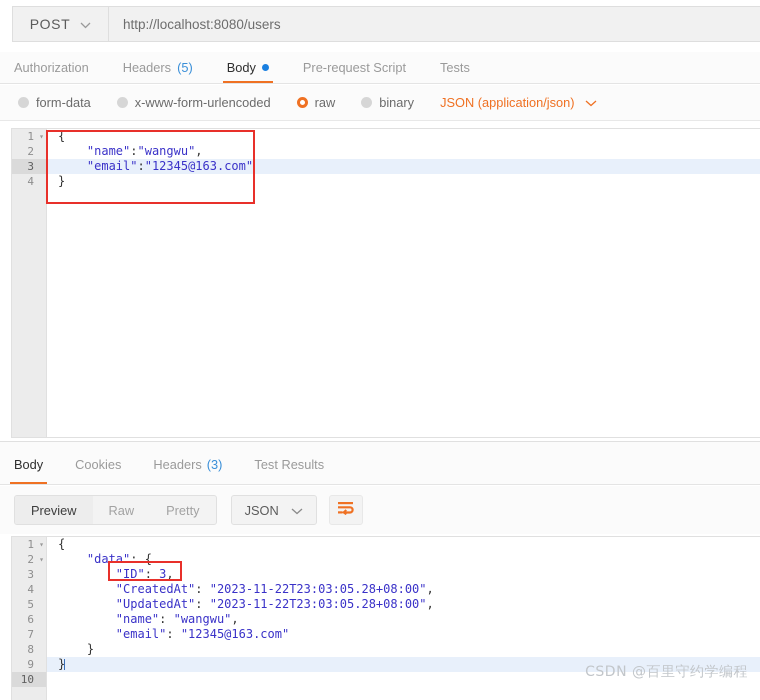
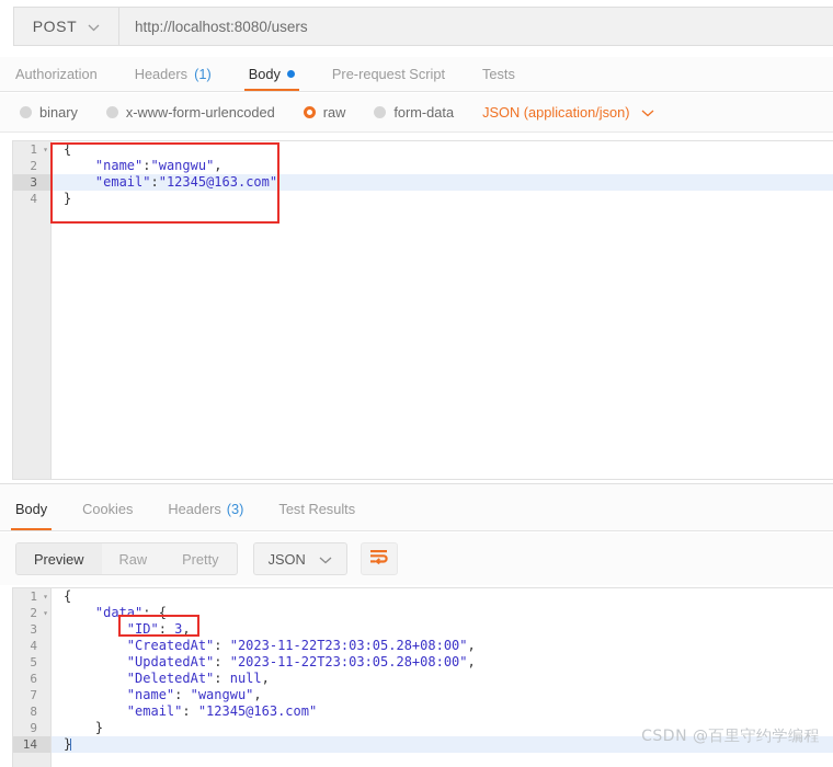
  POST
  http://localhost:8080/users
  Authorization
  Headers
- (5)
+ (1)
  Body
  Pre-request Script
  Tests
- form-data
+ binary
  x-www-form-urlencoded
  raw
- binary
+ form-data
  JSON (application/json)
  1
  ▾
  2
  3
  4
  {
  "name":"wangwu",
  "email":"12345@163.com"
  }
  Body
  Cookies
  Headers
  (3)
  Test Results
  Preview
  Raw
  Pretty
  JSON
  1
  ▾
  2
  ▾
  3
  4
  5
  6
  7
  8
  9
- 10
+ 14
  {
  "data": {
  "ID": 3,
  "CreatedAt": "2023-11-22T23:03:05.28+08:00",
  "UpdatedAt": "2023-11-22T23:03:05.28+08:00",
+ "DeletedAt": null,
  "name": "wangwu",
  "email": "12345@163.com"
  }
  }
  CSDN @百里守约学编程
